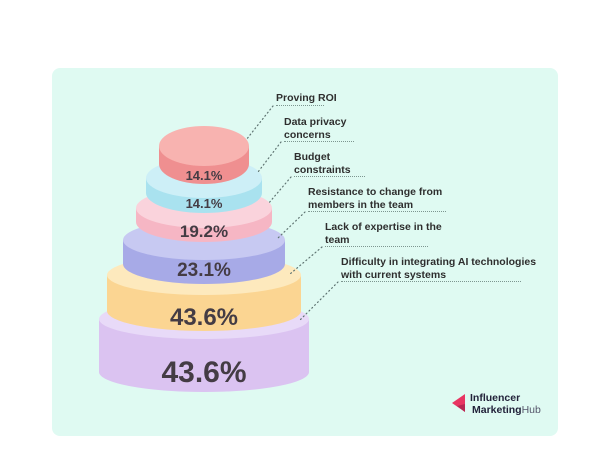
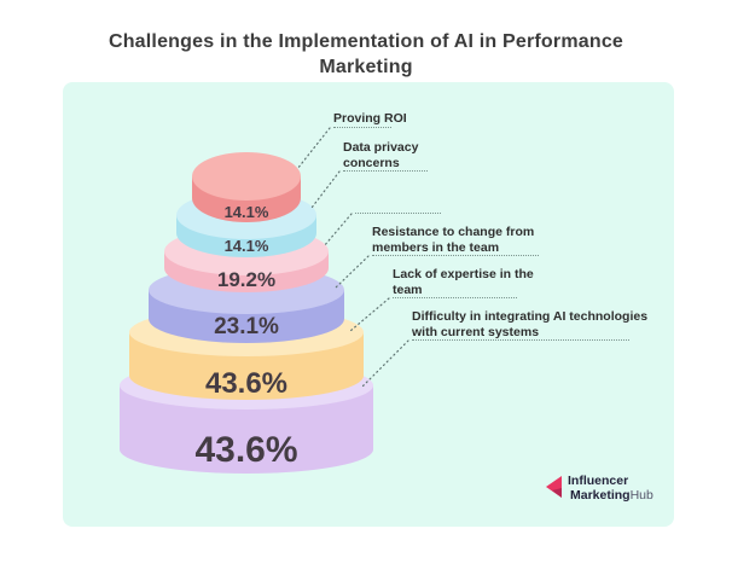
+ Challenges in the Implementation of AI in Performance Marketing
  14.1%
  14.1%
  19.2%
  23.1%
  43.6%
  43.6%
  Proving ROI
  Data privacy concerns
- Budget constraints
  Resistance to change from members in the team
  Lack of expertise in the team
  Difficulty in integrating AI technologies with current systems
  Influencer
  MarketingHub
